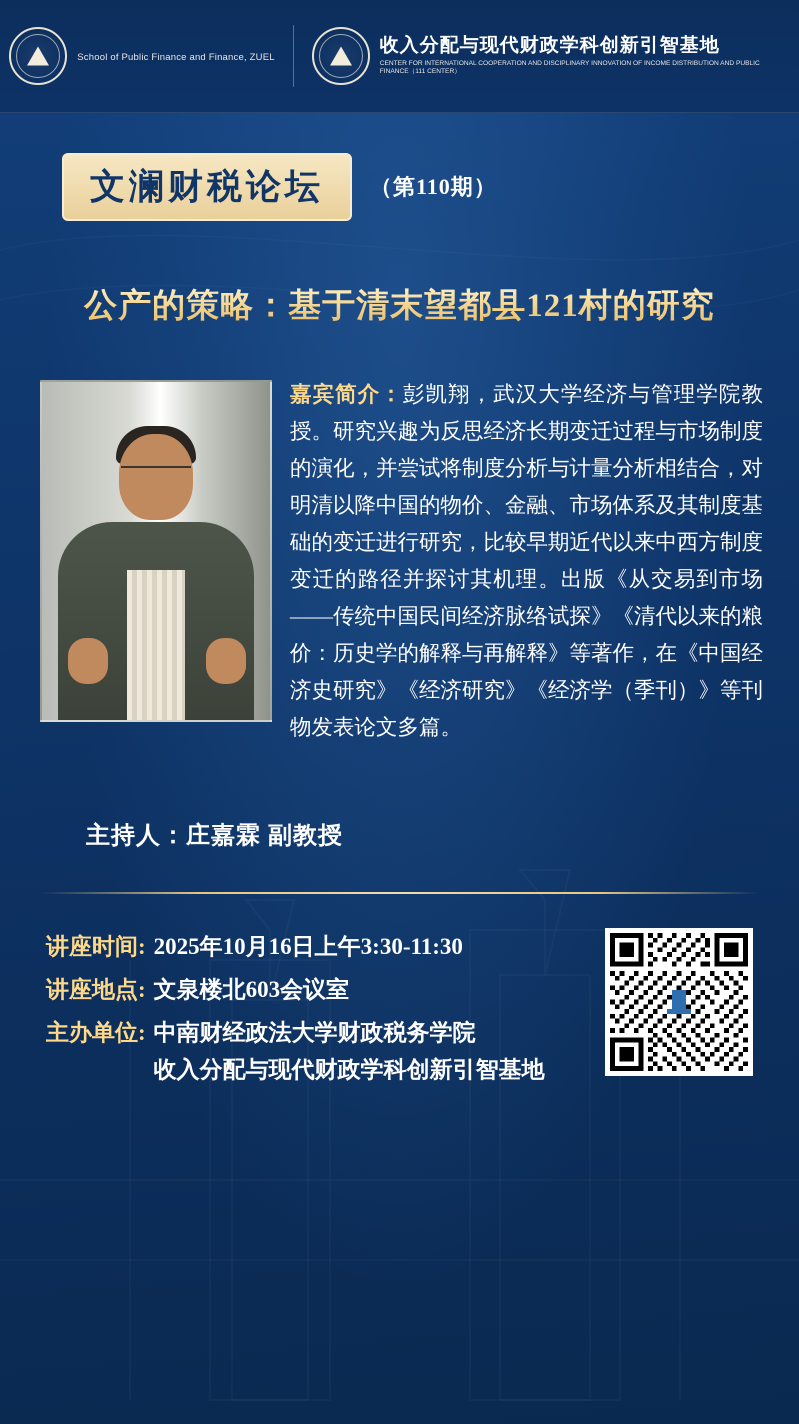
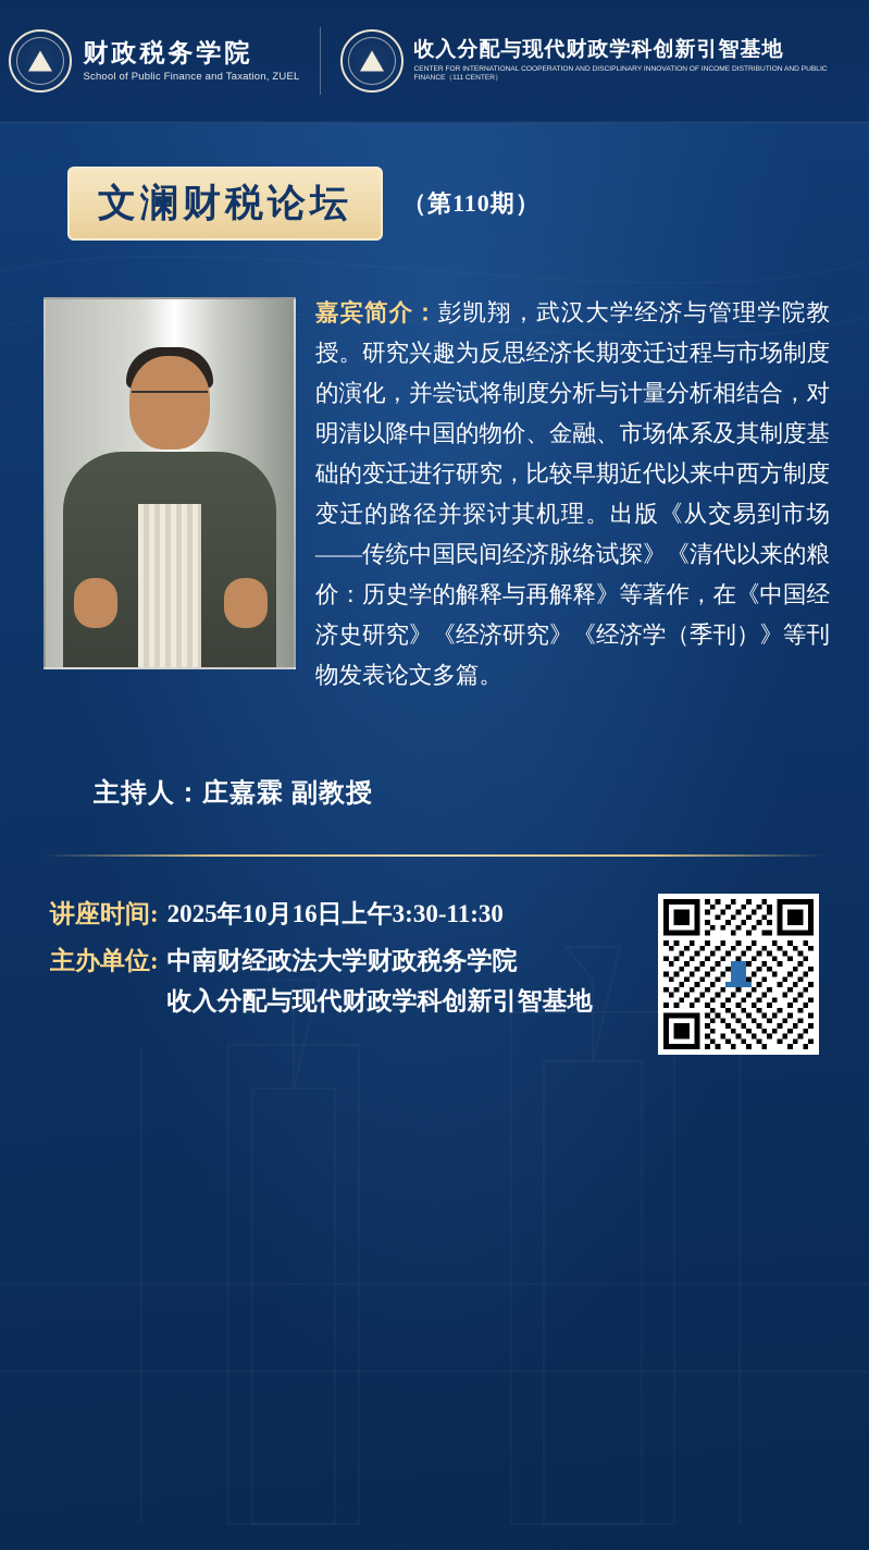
+ 财政税务学院
- School of Public Finance and Finance, ZUEL
+ School of Public Finance and Taxation, ZUEL
  收入分配与现代财政学科创新引智基地
  文澜财税论坛
  （第110期）
- 公产的策略：基于清末望都县121村的研究
  嘉宾简介：彭凯翔，武汉大学经济与管理学院教授。研究兴趣为反思经济长期变迁过程与市场制度的演化，并尝试将制度分析与计量分析相结合，对明清以降中国的物价、金融、市场体系及其制度基础的变迁进行研究，比较早期近代以来中西方制度变迁的路径并探讨其机理。出版《从交易到市场——传统中国民间经济脉络试探》《清代以来的粮价：历史学的解释与再解释》等著作，在《中国经济史研究》《经济研究》《经济学（季刊）》等刊物发表论文多篇。
  主持人：庄嘉霖 副教授
  讲座时间:
  2025年10月16日上午3:30-11:30
- 讲座地点:
- 文泉楼北603会议室
  主办单位:
  中南财经政法大学财政税务学院
  收入分配与现代财政学科创新引智基地
